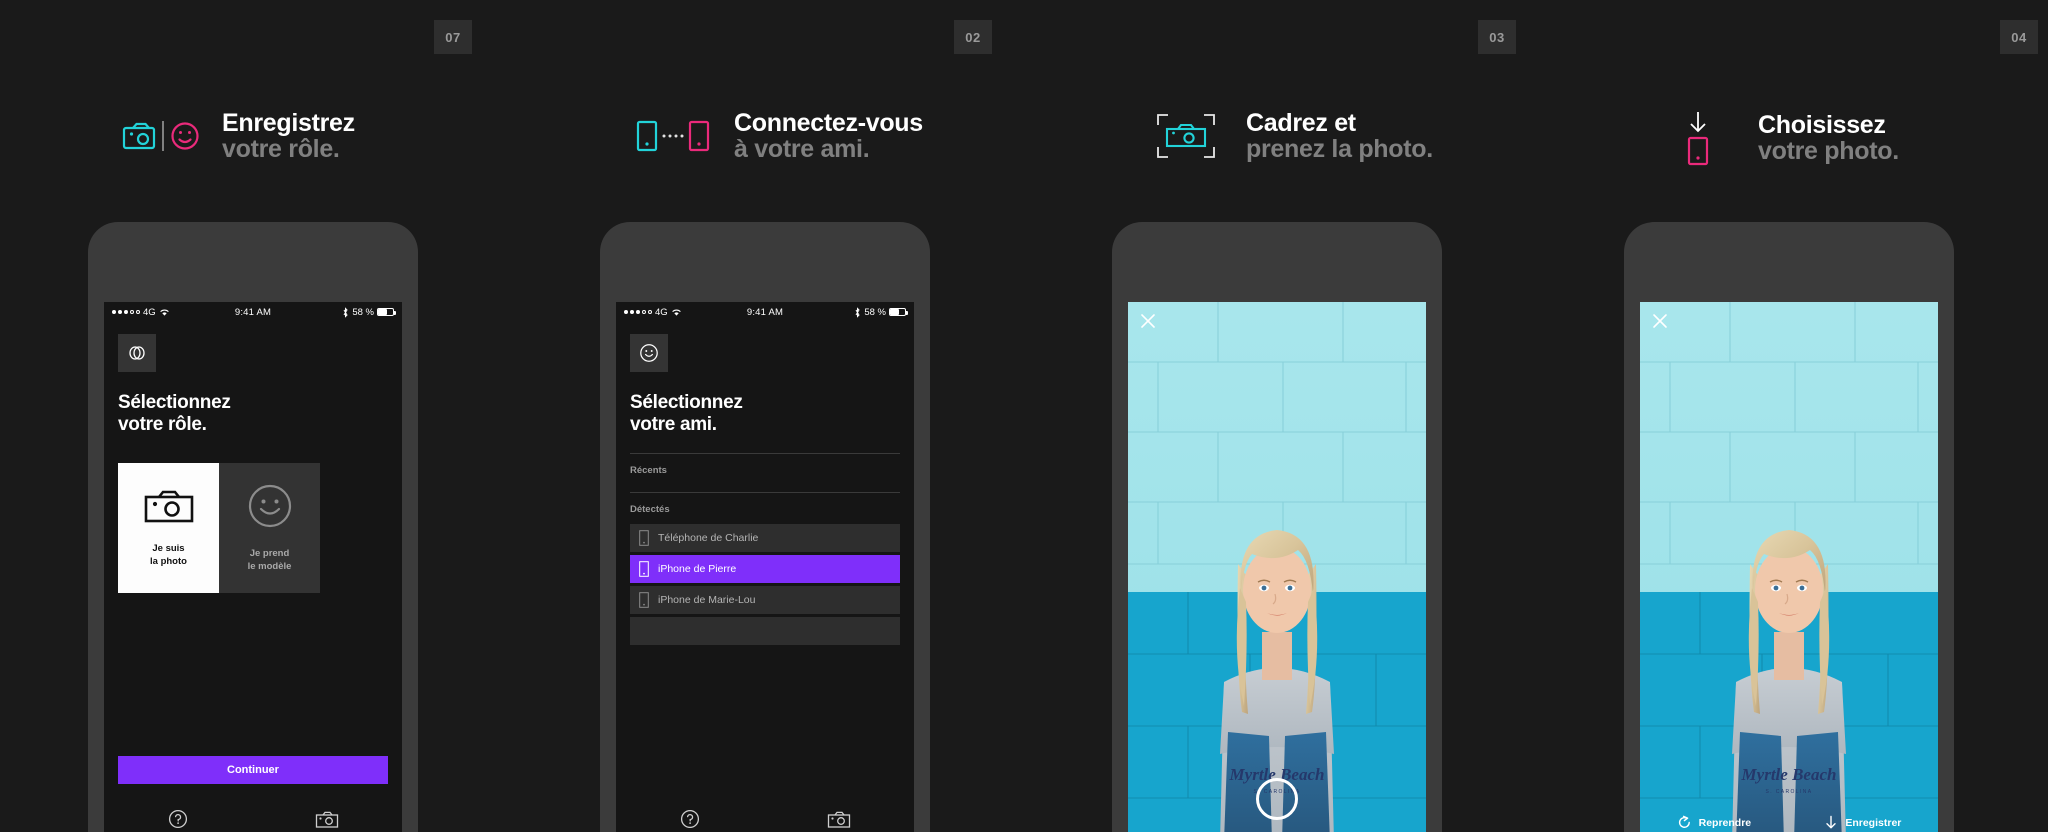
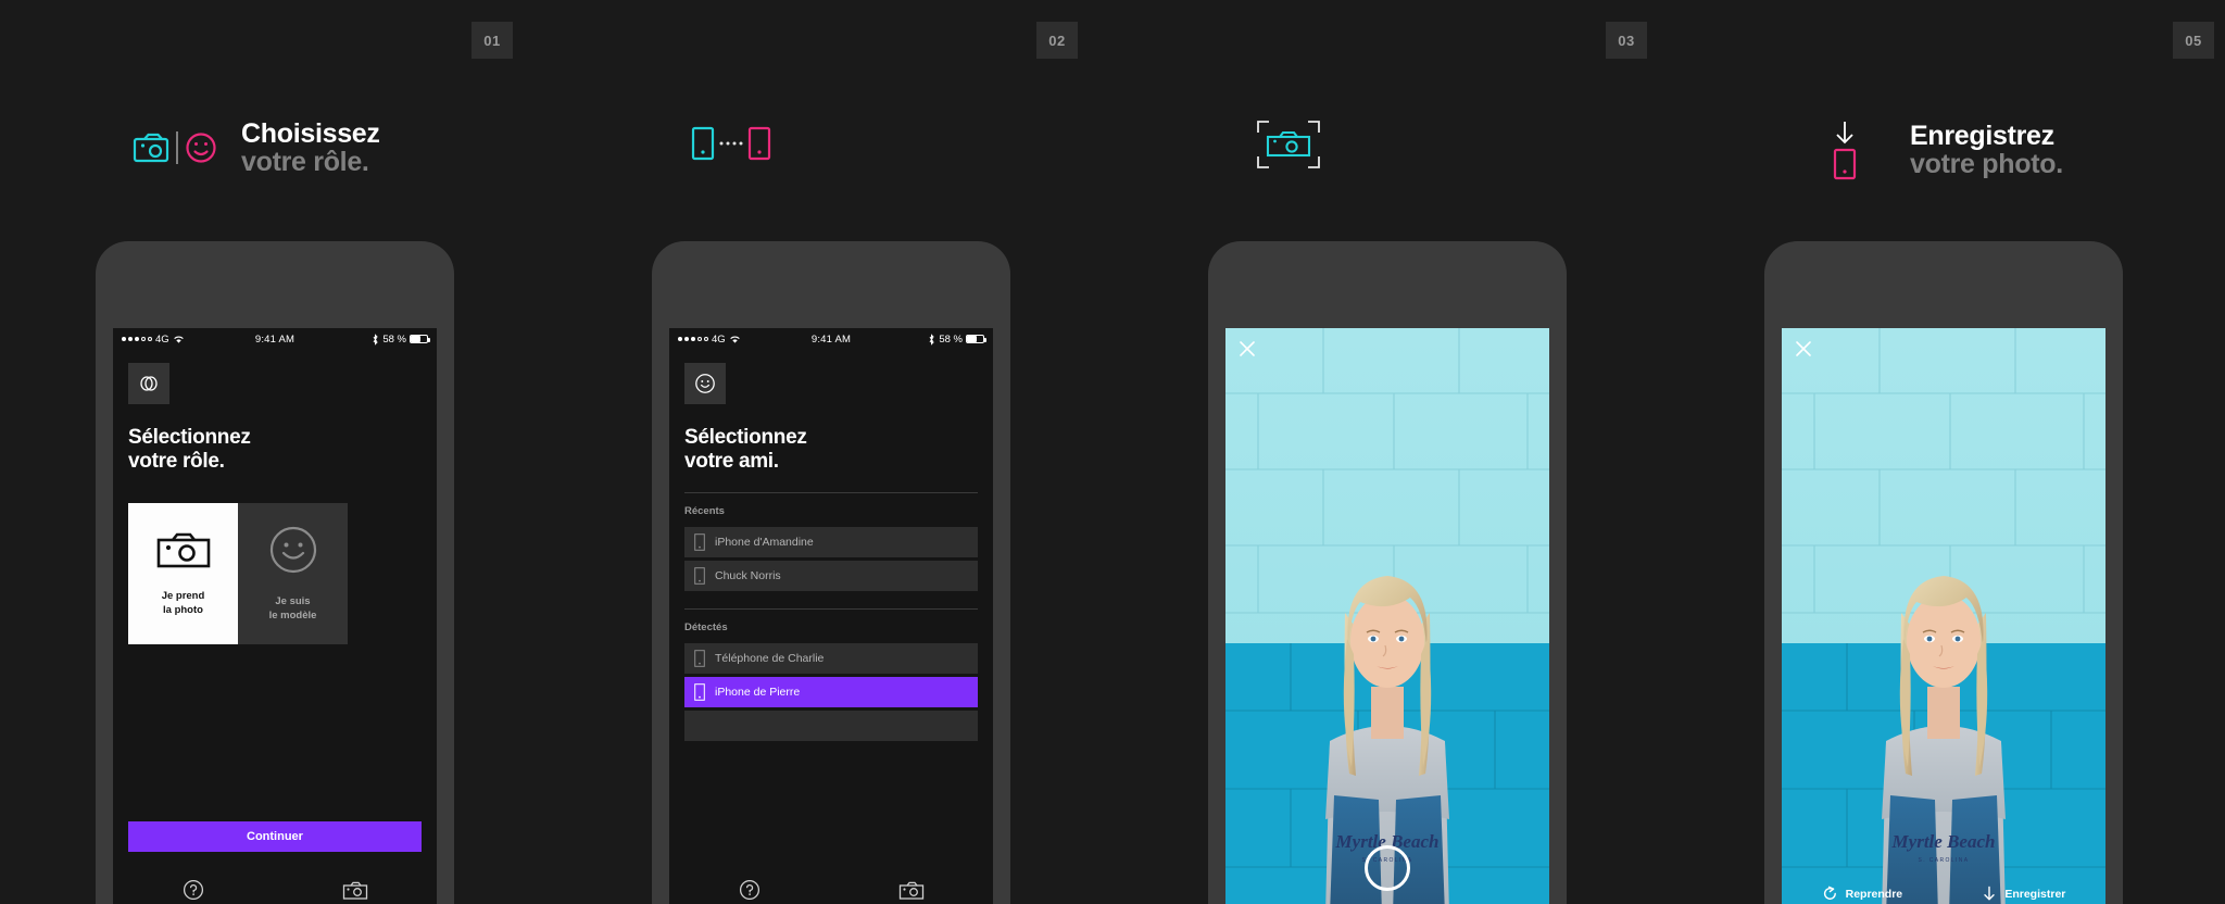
- 07
+ 01
  02
  03
- 04
+ 05
- Enregistrez
+ Choisissez
  votre rôle.
  4G
  9:41 AM
  58 %
  Sélectionnez
  votre rôle.
- Je suis
+ Je prend
  la photo
- Je prend
+ Je suis
  le modèle
  Continuer
- Connectez-vous
- à votre ami.
  4G
  9:41 AM
  58 %
  Sélectionnez
  votre ami.
  Récents
+ iPhone d'Amandine
+ Chuck Norris
  Détectés
  Téléphone de Charlie
  iPhone de Pierre
- iPhone de Marie-Lou
- Cadrez et
- prenez la photo.
  Myrtle Beach
- Choisissez
+ Enregistrez
  votre photo.
  Myrtle Beach
  Reprendre
  Enregistrer
